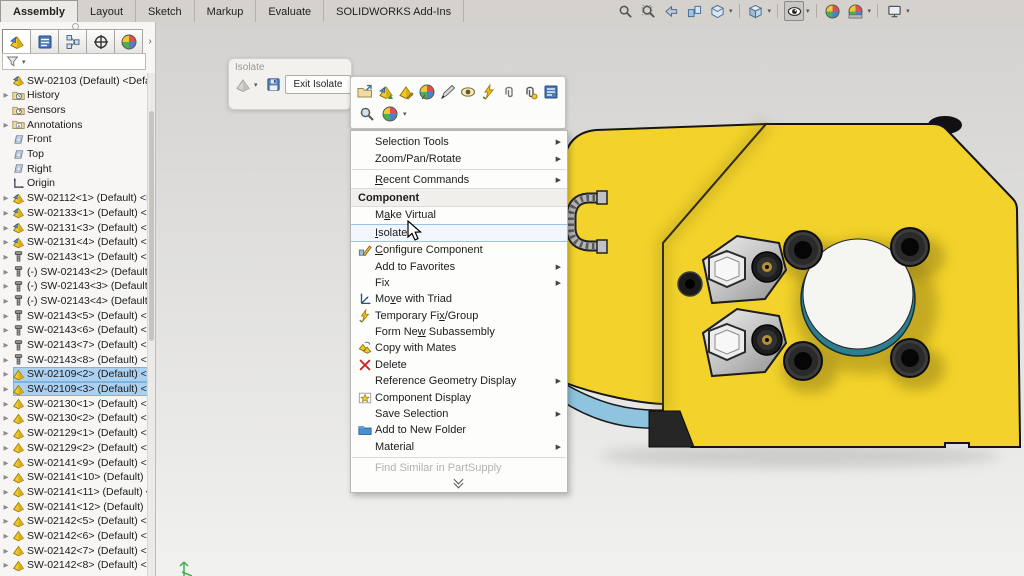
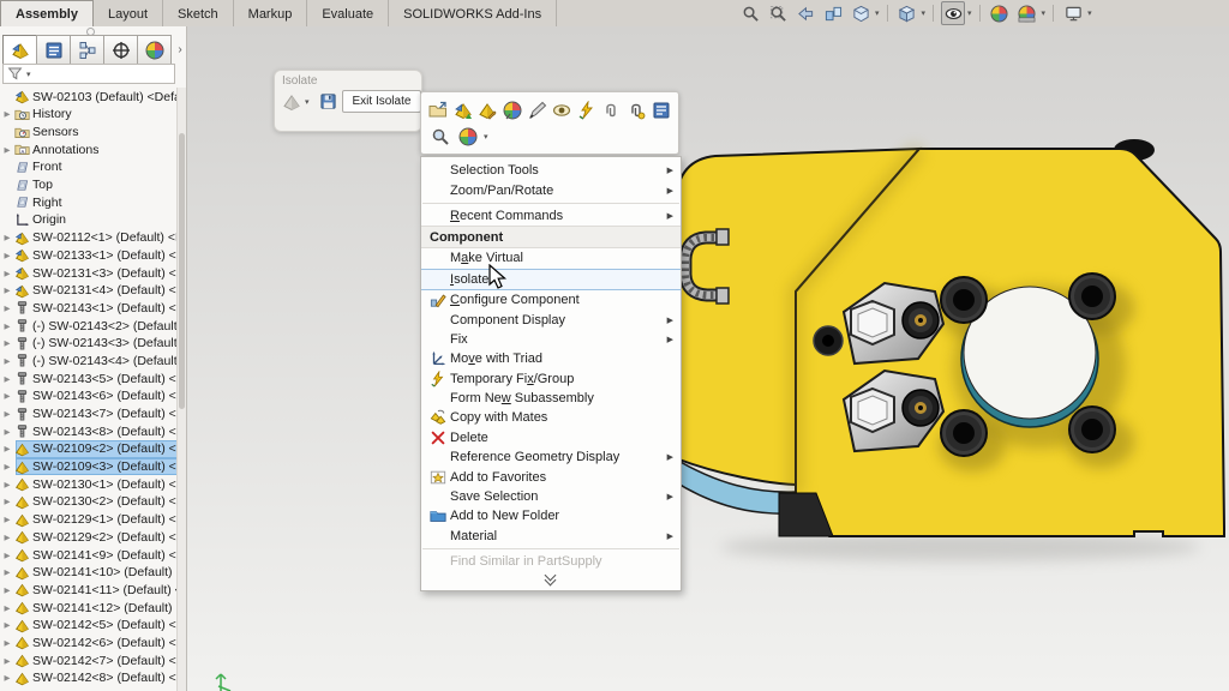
  Assembly
  Layout
  Sketch
  Markup
  Evaluate
  SOLIDWORKS Add-Ins
  ›
  History
  Sensors
  Annotations
  Front
  Top
  Right
  Origin
  SW-02112<1> (Default) <
  SW-02133<1> (Default) <
  SW-02131<3> (Default) <
  SW-02131<4> (Default) <
  SW-02143<1> (Default) <
  (-) SW-02143<2> (Defaul
  (-) SW-02143<3> (Defaul
  (-) SW-02143<4> (Defaul
  SW-02143<5> (Default) <
  SW-02143<6> (Default) <
  SW-02143<7> (Default) <
  SW-02143<8> (Default) <
  SW-02109<2> (Default) <
  SW-02109<3> (Default) <
  SW-02130<1> (Default) <
  SW-02130<2> (Default) <
  SW-02129<1> (Default) <
  SW-02129<2> (Default) <
  SW-02141<9> (Default) <
  SW-02141<10> (Default)
  SW-02141<11> (Default)
  SW-02141<12> (Default)
  SW-02142<5> (Default) <
  SW-02142<6> (Default) <
  SW-02142<7> (Default) <
  SW-02142<8> (Default) <
  Isolate
  Exit Isolate
  Selection Tools
  Zoom/Pan/Rotate
  Recent Commands
  Component
  Make Virtual
  Isolate
  Configure Component
- Add to Favorites
+ Component Display
  Fix
  Move with Triad
  Temporary Fix/Group
  Form New Subassembly
  Copy with Mates
  Delete
  Reference Geometry Display
- Component Display
+ Add to Favorites
  Save Selection
  Add to New Folder
  Material
  Find Similar in PartSupply
